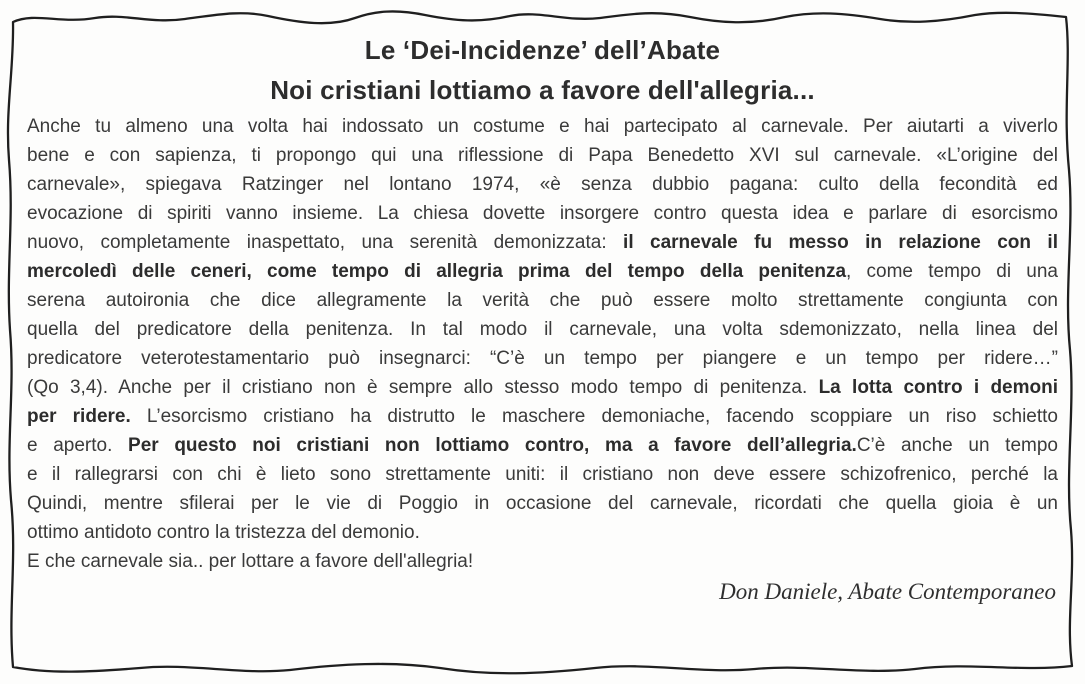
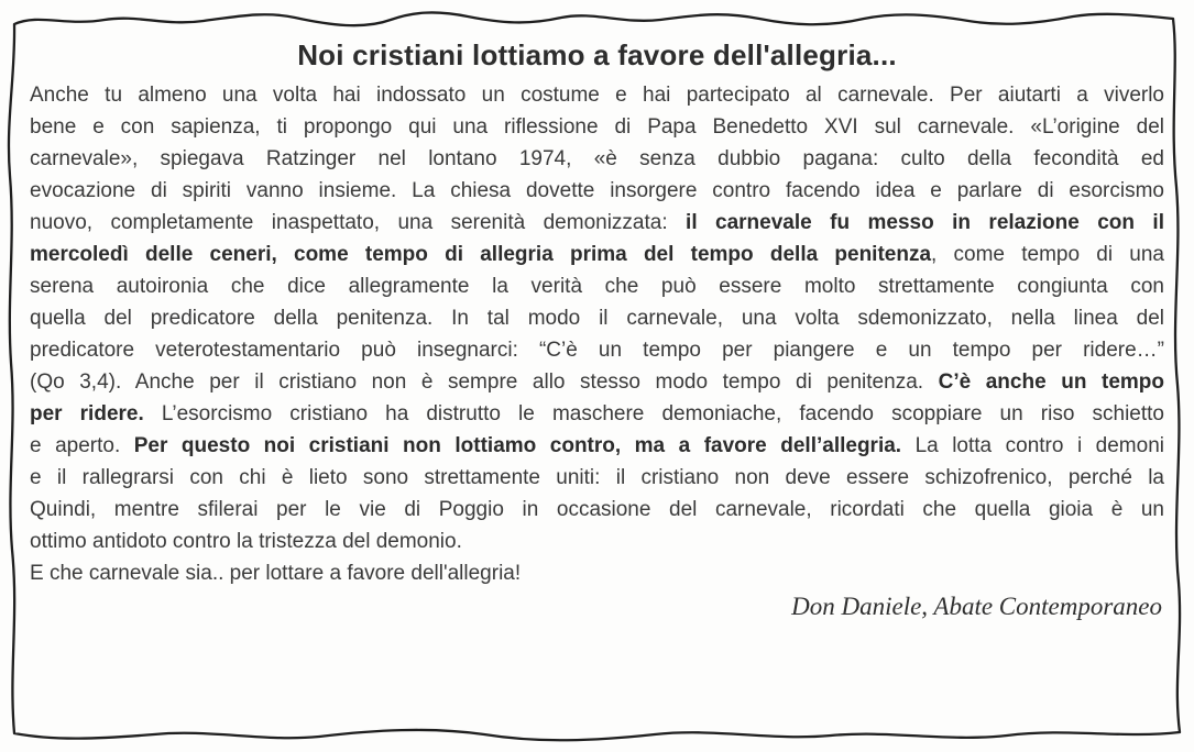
- Le ‘Dei-Incidenze’ dell’Abate
  Noi cristiani lottiamo a favore dell'allegria...
  Anche tu almeno una volta hai indossato un costume e hai partecipato al carnevale. Per aiutarti a viverlo
  bene e con sapienza, ti propongo qui una riflessione di Papa Benedetto XVI sul carnevale. «L’origine del
  carnevale», spiegava Ratzinger nel lontano 1974, «è senza dubbio pagana: culto della fecondità ed
- evocazione di spiriti vanno insieme. La chiesa dovette insorgere contro questa idea e parlare di esorcismo
+ evocazione di spiriti vanno insieme. La chiesa dovette insorgere contro facendo idea e parlare di esorcismo
  nuovo, completamente inaspettato, una serenità demonizzata: il carnevale fu messo in relazione con il
  mercoledì delle ceneri, come tempo di allegria prima del tempo della penitenza, come tempo di una
  serena autoironia che dice allegramente la verità che può essere molto strettamente congiunta con
  quella del predicatore della penitenza. In tal modo il carnevale, una volta sdemonizzato, nella linea del
  predicatore veterotestamentario può insegnarci: “C’è un tempo per piangere e un tempo per ridere…”
- (Qo 3,4). Anche per il cristiano non è sempre allo stesso modo tempo di penitenza. La lotta contro i demoni
+ (Qo 3,4). Anche per il cristiano non è sempre allo stesso modo tempo di penitenza. C’è anche un tempo
  per ridere. L’esorcismo cristiano ha distrutto le maschere demoniache, facendo scoppiare un riso schietto
- e aperto. Per questo noi cristiani non lottiamo contro, ma a favore dell’allegria.C’è anche un tempo
+ e aperto. Per questo noi cristiani non lottiamo contro, ma a favore dell’allegria. La lotta contro i demoni
  e il rallegrarsi con chi è lieto sono strettamente uniti: il cristiano non deve essere schizofrenico, perché la
  Quindi, mentre sfilerai per le vie di Poggio in occasione del carnevale, ricordati che quella gioia è un
  ottimo antidoto contro la tristezza del demonio.
  E che carnevale sia.. per lottare a favore dell'allegria!
  Don Daniele, Abate Contemporaneo
